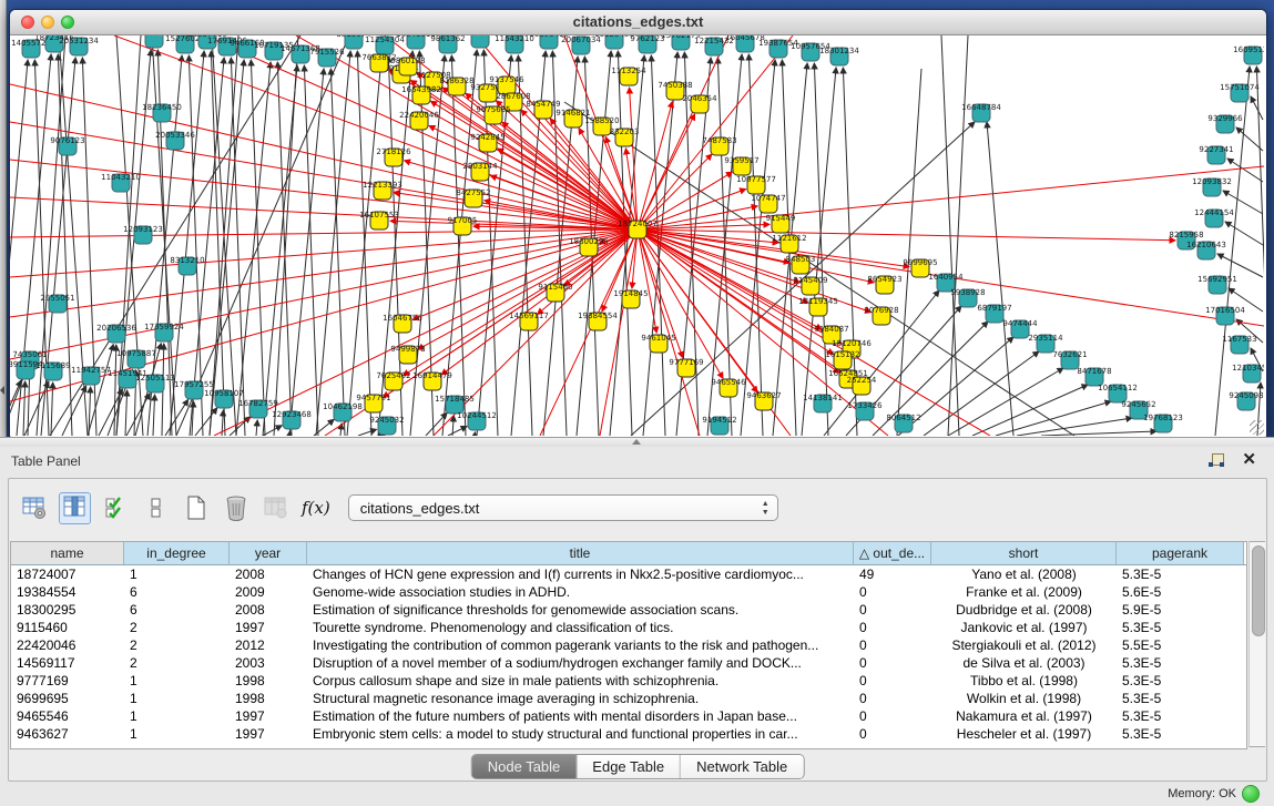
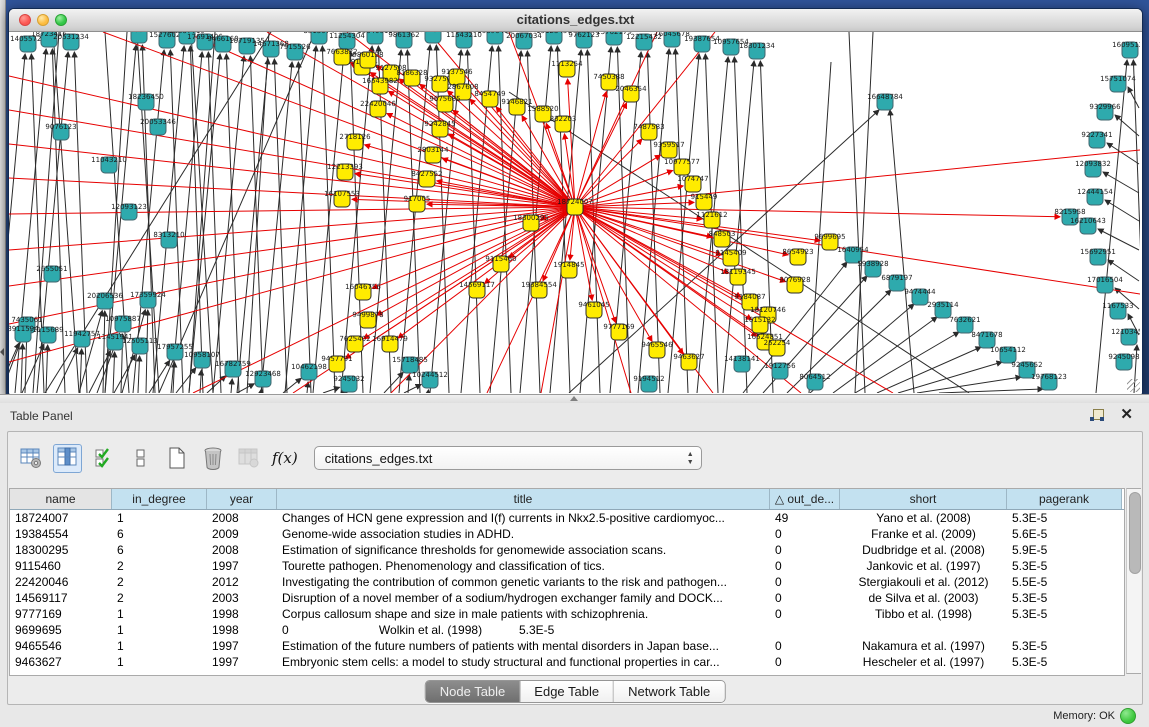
  citations_edges.txt
  1405572
  18723416
  20531234
  1527602
  176914
  9466160
  10719135
  14671368
  7915526
  11254304
  9861362
  11543210
  20067034
  9762123
  13762179
  12215432
  16045678
  19387654
  10957654
  18301234
  160951
  2655051
  20053346
  18236450
  9076123
  11043210
  8313210
  12093123
  7435061
  3911594
  1115689
  11942757
  20206536
  17359924
  10975887
  11451941
  12505113
  17957255
  10958107
  16782759
  12923468
  10462198
  9245032
  15718485
  10244512
  14138141
- 1733426
+ 1912756
  9194512
  8064512
  1640954
  5938928
  6879197
  9474444
  2935114
  7632621
  8471678
  10654112
  9245652
  19768123
  16648784
  15751074
  9329966
  9227341
  12093832
  12444154
  8215958
  16210643
  15692951
  17016504
  1167533
  121034
  9245098
  9127508
  16543982
  8186328
  93275
  9137546
  2867608
  9675685
  8454749
  9146821
  1588520
  832203
  1113254
  22420046
  9242845
  2803144
  2718126
  12213393
  8427552
  16107553
  917005
  18300295
  7663822
  9860128
  7450388
  2046354
  7487583
  9359517
  10977577
  1074747
  915449
  1121612
  848503
  9145409
  18119345
  9184087
  18120746
  1615132
  16524851
  252254
  9699695
  8654923
  9076928
  16046756
  9499878
  7625402
  9457791
  16914479
  9115460
  14569117
  19384554
  9777169
  9465546
  9463627
  1914845
  9461045
  18724007
  Table Panel
  ✕
  f(x)
  citations_edges.txt
  name
  in_degree
  year
  title
  △ out_de...
  short
  pagerank
  18724007
  1
  2008
  Changes of HCN gene expression and I(f) currents in Nkx2.5-positive cardiomyoc...
  49
  Yano et al. (2008)
  5.3E-5
  19384554
  6
  2009
  Genome-wide association studies in ADHD.
  0
  Franke et al. (2009)
  5.6E-5
  18300295
  6
  2008
  Estimation of significance thresholds for genomewide association scans.
  0
  Dudbridge et al. (2008)
  5.9E-5
  9115460
  2
  1997
- Tourette syndrome. Phenomenology and classification of tics.
+ Tourette pathogen. Phenomenology and classification of tics.
  0
  Jankovic et al. (1997)
  5.3E-5
  22420046
  2
  2012
- Investigating the contribution of common pagerank variants to the risk and pathogen...
+ Investigating the contribution of common genetic variants to the risk and pathogen...
  0
  Stergiakouli et al. (2012)
  5.5E-5
  14569117
  2
  2003
  Disruption of a novel member of a sodium/hydrogen exchanger family and DOCK...
  0
  de Silva et al. (2003)
  5.3E-5
  9777169
  1
  1998
  Corpus callosum shape and size in male patients with schizophrenia.
  0
  Tibbo et al. (1998)
  5.3E-5
  9699695
  1
  1998
- Structural magnetic resonance image averaging in schizophrenia.
  0
  Wolkin et al. (1998)
  5.3E-5
  9465546
  1
  1997
  Estimation of the future numbers of patients with mental disorders in Japan base...
  0
  Nakamura et al. (1997)
  5.3E-5
  9463627
  1
  1997
  Embryonic stem cells: a model to study structural and functional properties in car...
  0
  Hescheler et al. (1997)
  5.3E-5
  Node Table
  Edge Table
  Network Table
  Memory: OK
